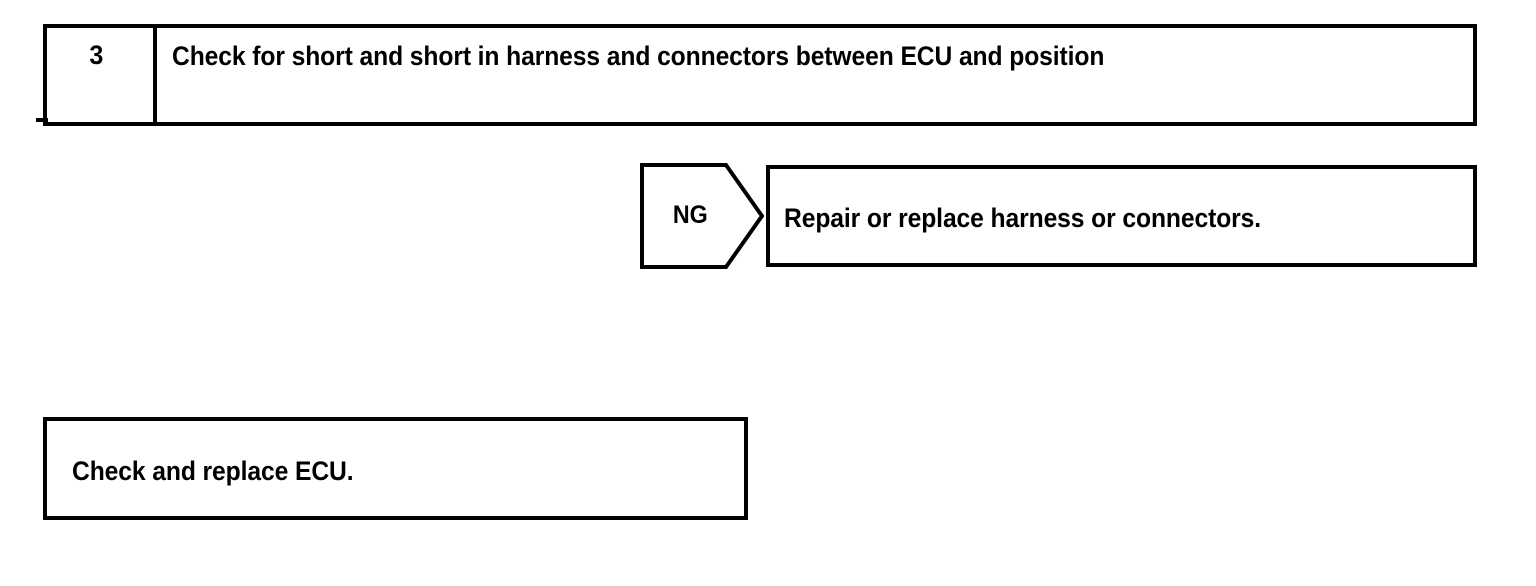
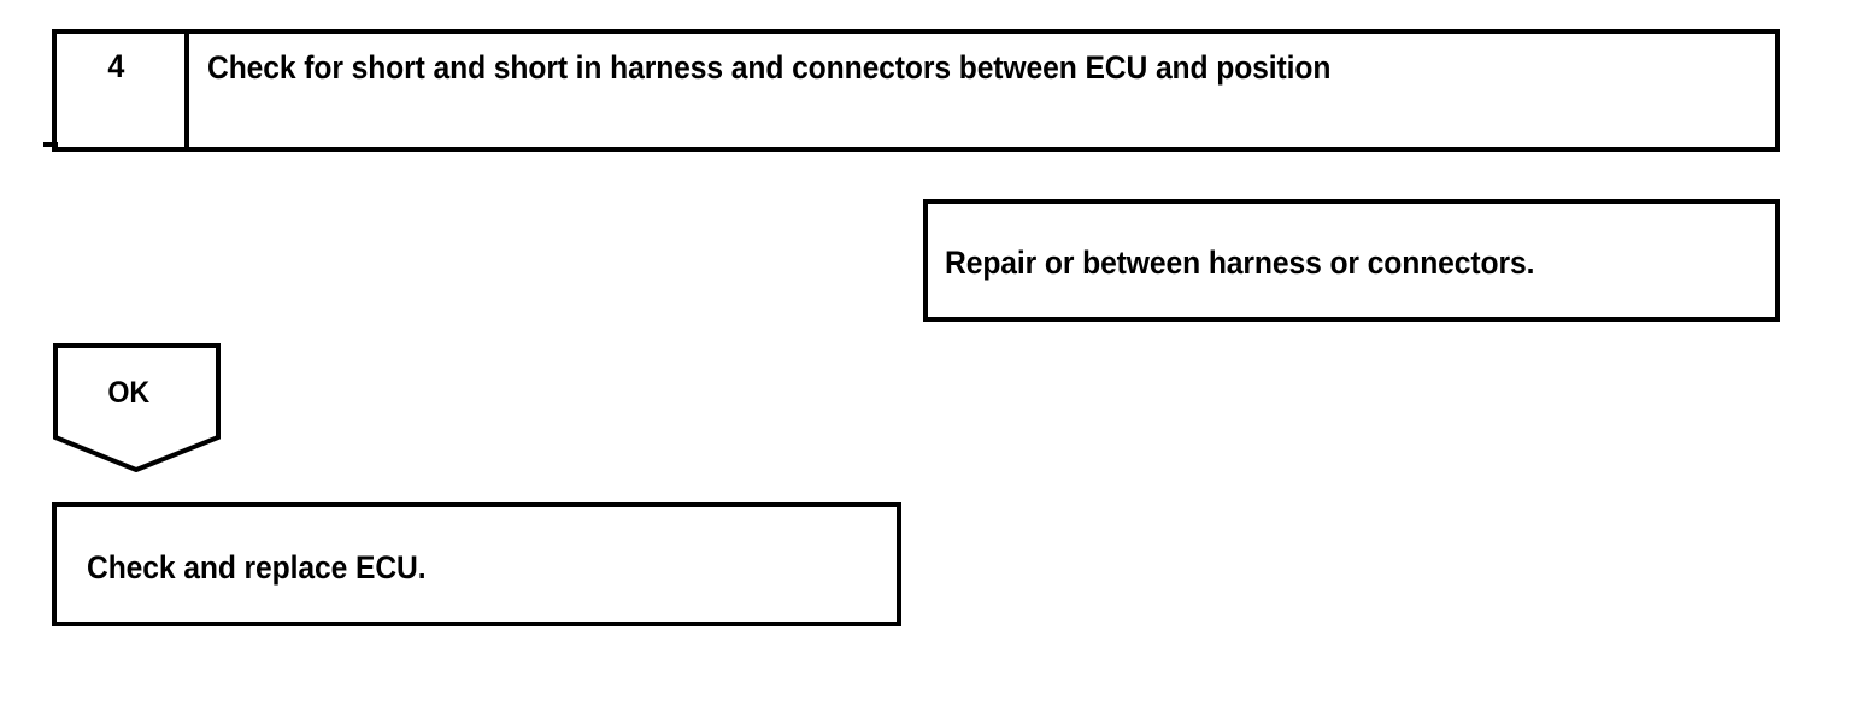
- 3
+ 4
  Check for short and short in harness and connectors between ECU and position
- NG
- Repair or replace harness or connectors.
+ Repair or between harness or connectors.
+ OK
  Check and replace ECU.
